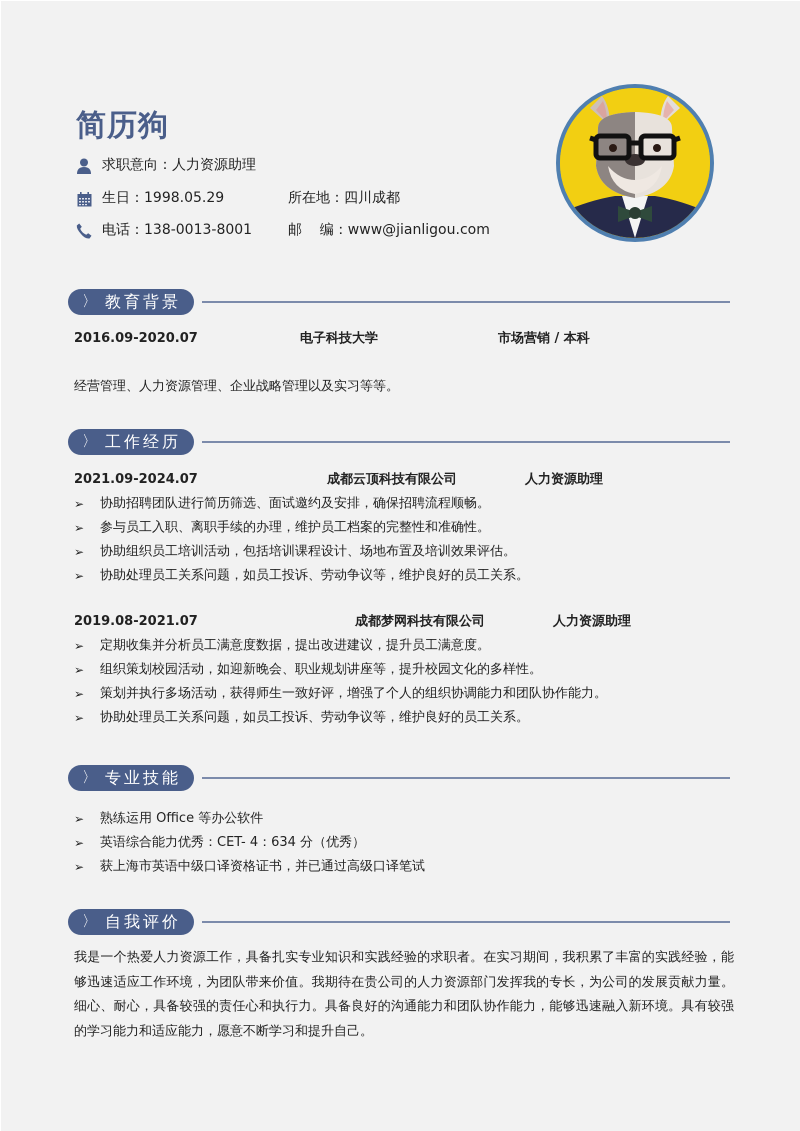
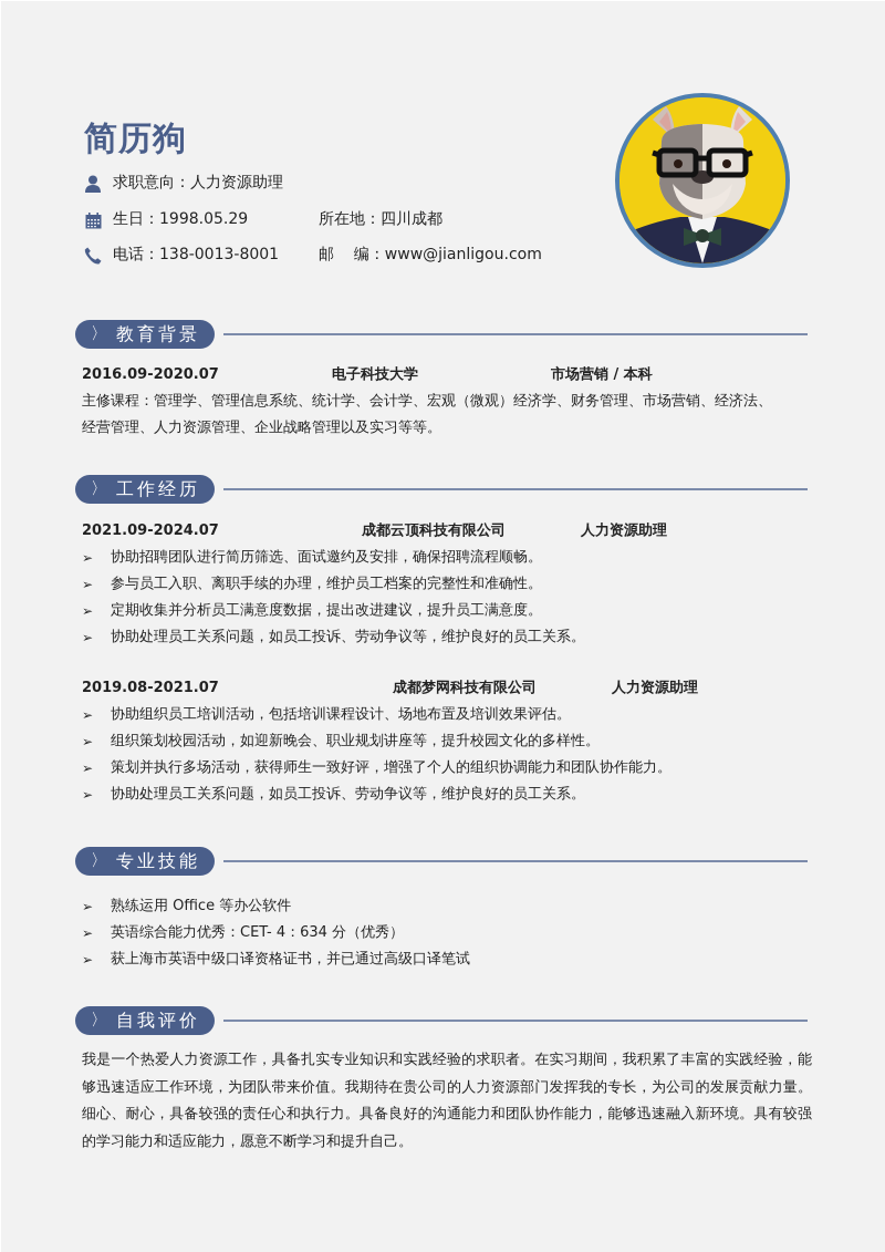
  简历狗
  求职意向：人力资源助理
  生日：1998.05.29
  所在地：四川成都
  电话：138-0013-8001
  邮 编：www@jianligou.com
  〉
  教育背景
  2016.09-2020.07
  电子科技大学
  市场营销 / 本科
+ 主修课程：管理学、管理信息系统、统计学、会计学、宏观（微观）经济学、财务管理、市场营销、经济法、
  经营管理、人力资源管理、企业战略管理以及实习等等。
  〉
  工作经历
  2021.09-2024.07
  成都云顶科技有限公司
  人力资源助理
  ➢
  协助招聘团队进行简历筛选、面试邀约及安排，确保招聘流程顺畅。
  ➢
  参与员工入职、离职手续的办理，维护员工档案的完整性和准确性。
  ➢
- 协助组织员工培训活动，包括培训课程设计、场地布置及培训效果评估。
+ 定期收集并分析员工满意度数据，提出改进建议，提升员工满意度。
  ➢
  协助处理员工关系问题，如员工投诉、劳动争议等，维护良好的员工关系。
  2019.08-2021.07
  成都梦网科技有限公司
  人力资源助理
  ➢
- 定期收集并分析员工满意度数据，提出改进建议，提升员工满意度。
+ 协助组织员工培训活动，包括培训课程设计、场地布置及培训效果评估。
  ➢
  组织策划校园活动，如迎新晚会、职业规划讲座等，提升校园文化的多样性。
  ➢
  策划并执行多场活动，获得师生一致好评，增强了个人的组织协调能力和团队协作能力。
  ➢
  协助处理员工关系问题，如员工投诉、劳动争议等，维护良好的员工关系。
  〉
  专业技能
  ➢
  熟练运用 Office 等办公软件
  ➢
  英语综合能力优秀：CET- 4：634 分（优秀）
  ➢
  获上海市英语中级口译资格证书，并已通过高级口译笔试
  〉
  自我评价
  我是一个热爱人力资源工作，具备扎实专业知识和实践经验的求职者。在实习期间，我积累了丰富的实践经验，能够迅速适应工作环境，为团队带来价值。我期待在贵公司的人力资源部门发挥我的专长，为公司的发展贡献力量。细心、耐心，具备较强的责任心和执行力。具备良好的沟通能力和团队协作能力，能够迅速融入新环境。具有较强的学习能力和适应能力，愿意不断学习和提升自己。
